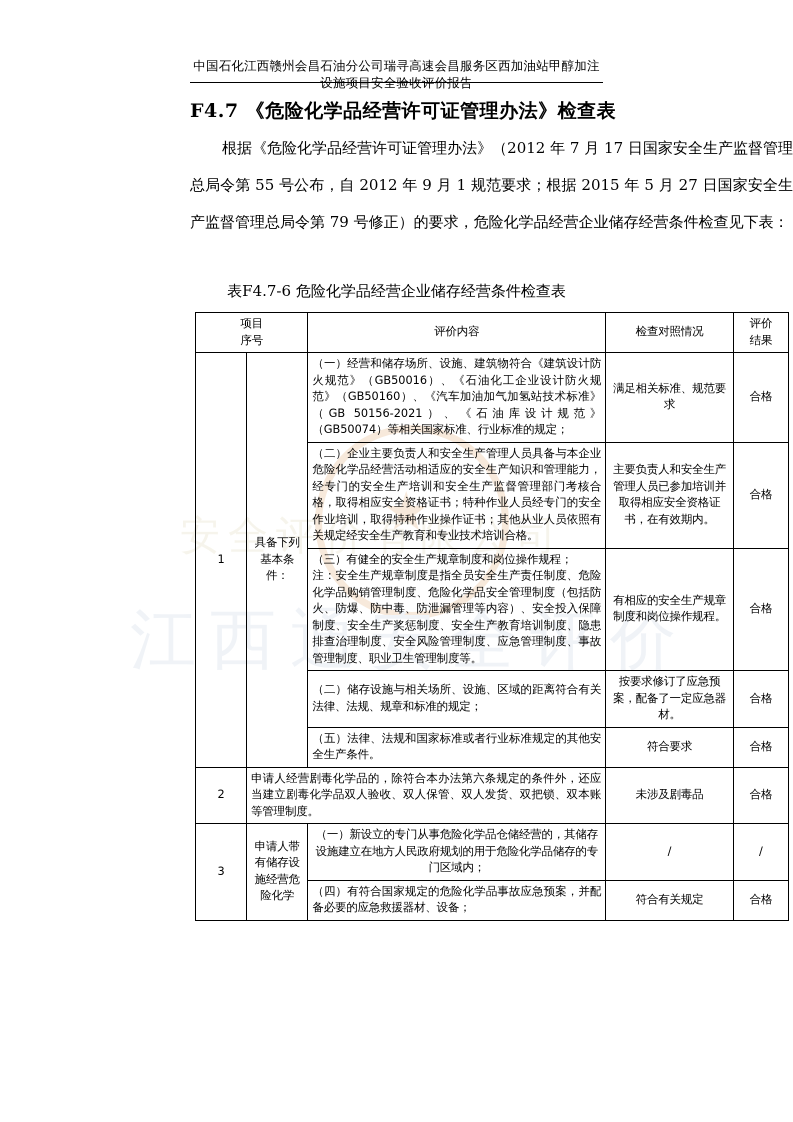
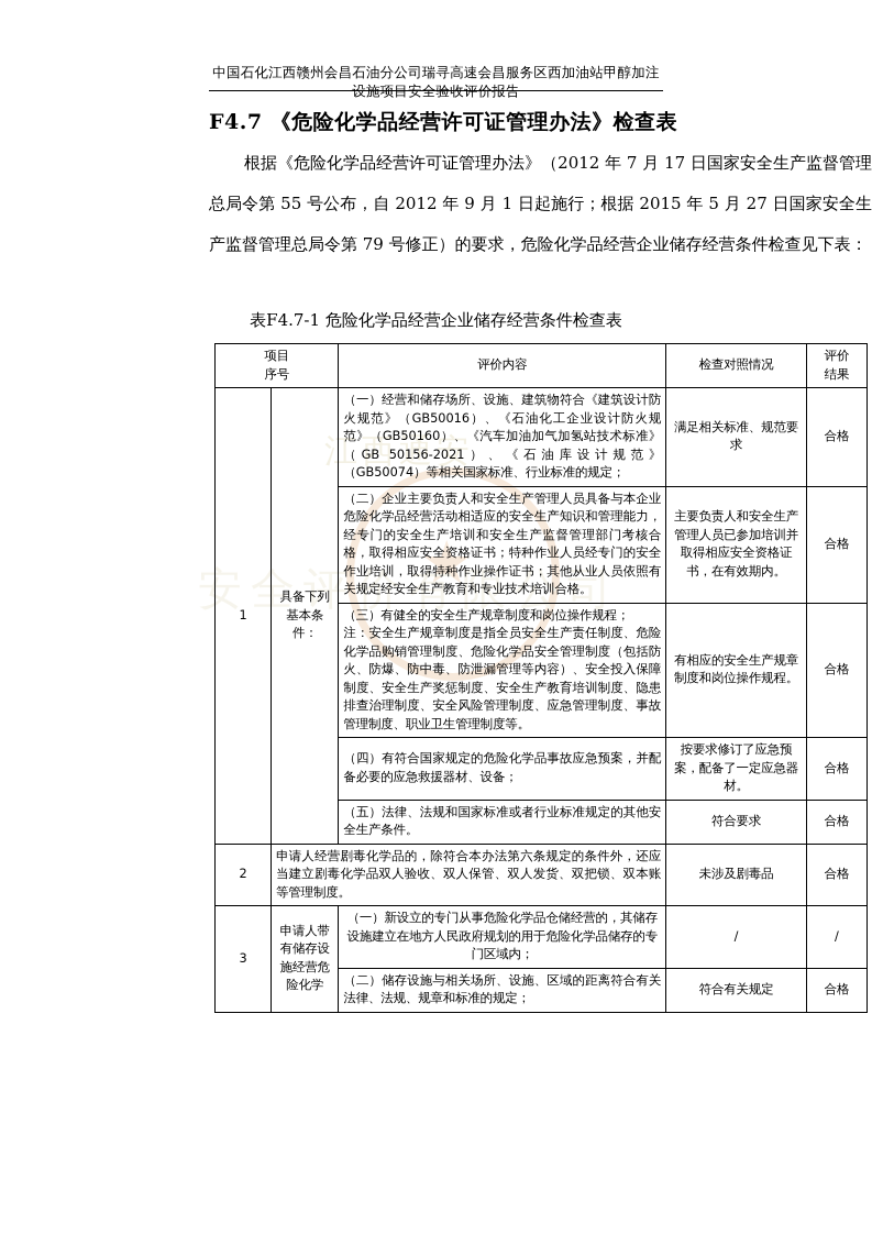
+ 江西通安
  ★
  安全评价有限公司
- 江西通安全评价
  中国石化江西赣州会昌石油分公司瑞寻高速会昌服务区西加油站甲醇加注设施项目安全验收评价报告
  F4.7 《危险化学品经营许可证管理办法》检查表
- 根据《危险化学品经营许可证管理办法》（2012 年 7 月 17 日国家安全生产监督管理总局令第 55 号公布，自 2012 年 9 月 1 规范要求；根据 2015 年 5 月 27 日国家安全生产监督管理总局令第 79 号修正）的要求，危险化学品经营企业储存经营条件检查见下表：
+ 根据《危险化学品经营许可证管理办法》（2012 年 7 月 17 日国家安全生产监督管理总局令第 55 号公布，自 2012 年 9 月 1 日起施行；根据 2015 年 5 月 27 日国家安全生产监督管理总局令第 79 号修正）的要求，危险化学品经营企业储存经营条件检查见下表：
- 表F4.7-6 危险化学品经营企业储存经营条件检查表
+ 表F4.7-1 危险化学品经营企业储存经营条件检查表
  项目 序号	评价内容	检查对照情况	评价 结果
  1	具备下列基本条件：	（一）经营和储存场所、设施、建筑物符合《建筑设计防火规范》（GB50016）、《石油化工企业设计防火规范》（GB50160）、《汽车加油加气加氢站技术标准》（GB 50156-2021）、《石油库设计规范》（GB50074）等相关国家标准、行业标准的规定；	满足相关标准、规范要求	合格
  （二）企业主要负责人和安全生产管理人员具备与本企业危险化学品经营活动相适应的安全生产知识和管理能力，经专门的安全生产培训和安全生产监督管理部门考核合格，取得相应安全资格证书；特种作业人员经专门的安全作业培训，取得特种作业操作证书；其他从业人员依照有关规定经安全生产教育和专业技术培训合格。	主要负责人和安全生产管理人员已参加培训并取得相应安全资格证书，在有效期内。	合格
  （三）有健全的安全生产规章制度和岗位操作规程； 注：安全生产规章制度是指全员安全生产责任制度、危险化学品购销管理制度、危险化学品安全管理制度（包括防火、防爆、防中毒、防泄漏管理等内容）、安全投入保障制度、安全生产奖惩制度、安全生产教育培训制度、隐患排查治理制度、安全风险管理制度、应急管理制度、事故管理制度、职业卫生管理制度等。	有相应的安全生产规章制度和岗位操作规程。	合格
- （二）储存设施与相关场所、设施、区域的距离符合有关法律、法规、规章和标准的规定；	按要求修订了应急预案，配备了一定应急器材。	合格
+ （四）有符合国家规定的危险化学品事故应急预案，并配备必要的应急救援器材、设备；	按要求修订了应急预案，配备了一定应急器材。	合格
  （五）法律、法规和国家标准或者行业标准规定的其他安全生产条件。	符合要求	合格
  2	申请人经营剧毒化学品的，除符合本办法第六条规定的条件外，还应当建立剧毒化学品双人验收、双人保管、双人发货、双把锁、双本账等管理制度。	未涉及剧毒品	合格
  3	申请人带有储存设施经营危险化学	（一）新设立的专门从事危险化学品仓储经营的，其储存设施建立在地方人民政府规划的用于危险化学品储存的专门区域内；	/	/
- （四）有符合国家规定的危险化学品事故应急预案，并配备必要的应急救援器材、设备；	符合有关规定	合格
+ （二）储存设施与相关场所、设施、区域的距离符合有关法律、法规、规章和标准的规定；	符合有关规定	合格
